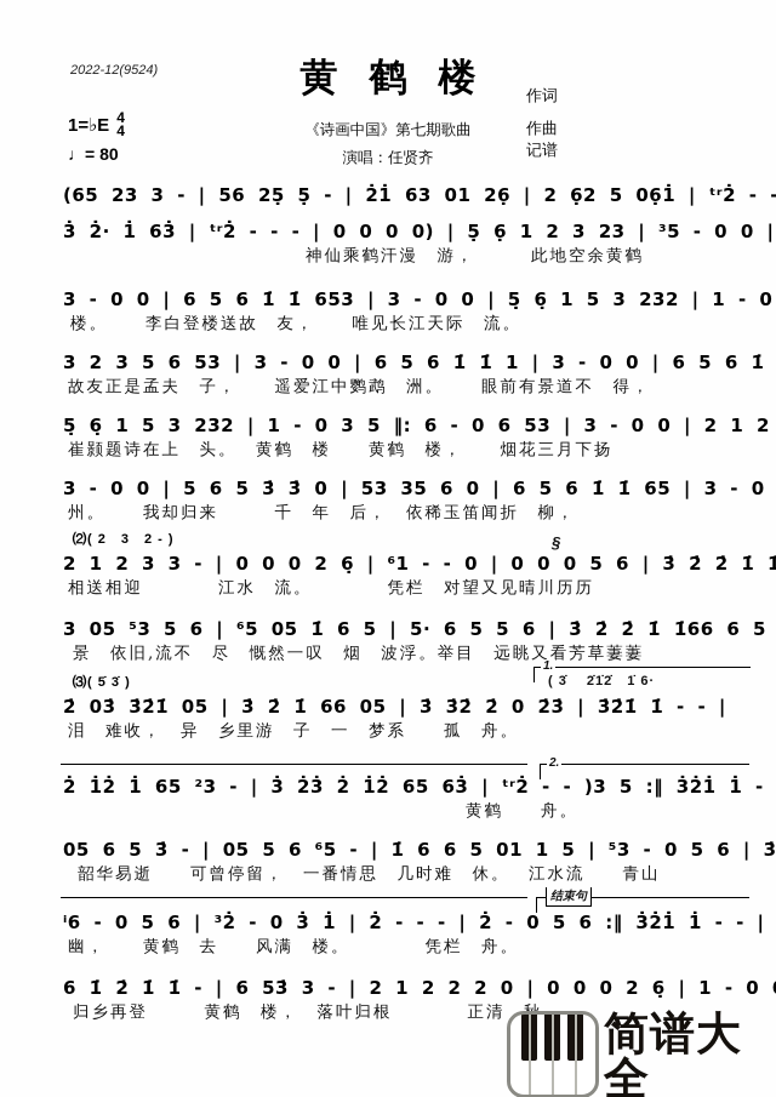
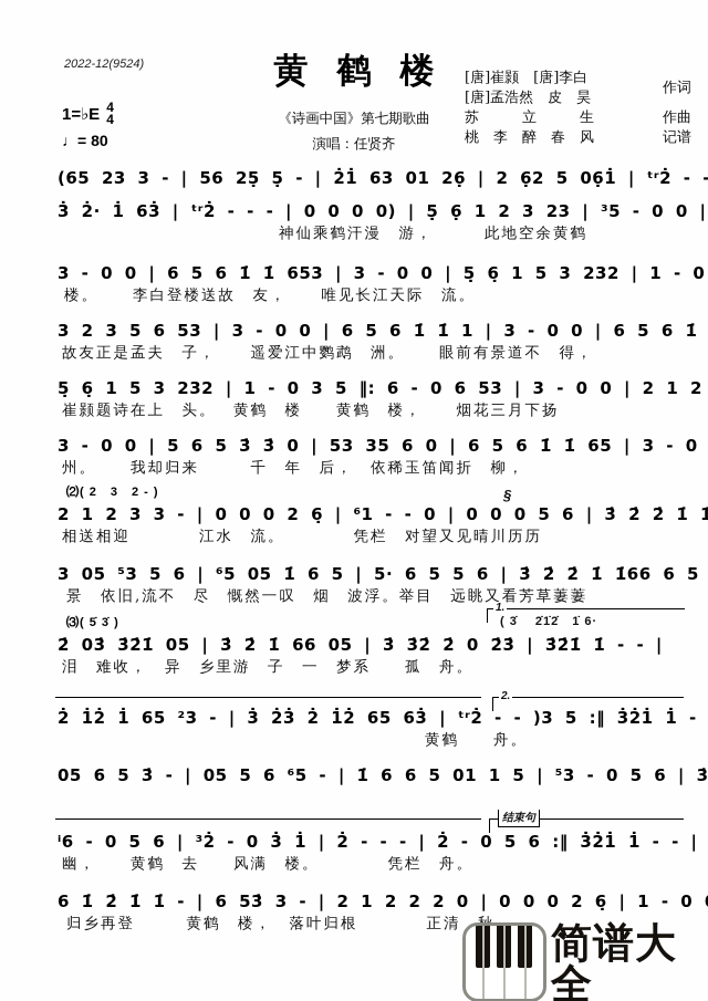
  2022-12(9524)
  黄鹤楼
  《诗画中国》第七期歌曲
  演唱：任贤齐
  1=♭E
  4
  4
  ♩= 80
+ [唐]崔颢 [唐]李白
+ [唐]孟浩然 皮 昊
+ 苏 立 生
+ 桃 李 醉 春 风
  作词
  作曲
  记谱
  (65 23 3 - | 56 25̣ 5̣ - | 2̇1̇ 63 01 26̣ | 2 6̣2 5 06̣1̇ | ᵗʳ2̇ - -
  3̇ 2̇· 1̇ 63̇ | ᵗʳ2̇ - - - | 0 0 0 0) | 5̣ 6̣ 1 2 3 23 | ³5 - 0 0 |
  神仙乘鹤汗漫 游， 此地空余黄鹤
  3 - 0 0 | 6 5 6 1̇ 1̇ 653 | 3 - 0 0 | 5̣ 6̣ 1 5 3 232 | 1 - 0
  楼。 李白登楼送故 友， 唯见长江天际 流。
  3 2 3 5 6 53 | 3 - 0 0 | 6 5 6 1̇ 1̇ 1 | 3 - 0 0 | 6 5 6 1̇
  故友正是孟夫 子， 遥爱江中鹦鹉 洲。 眼前有景道不 得，
  5̣ 6̣ 1 5 3 232 | 1 - 0 3 5 ‖: 6 - 0 6 53 | 3 - 0 0 | 2 1 2
  崔颢题诗在上 头。 黄鹤 楼 黄鹤 楼， 烟花三月下扬
  3 - 0 0 | 5 6 5 3̇ 3̇ 0 | 53 35 6 0 | 6 5 6 1̇ 1̇ 65 | 3 - 0
  州。 我却归来 千 年 后， 依稀玉笛闻折 柳，
  ⑵( 2 3 2 - )
  §
  2 1 2 3 3 - | 0 0 0 2 6̣ | ⁶1 - - 0 | 0 0 0 5 6 | 3̇ 2̇ 2̇ 1̇ 1̇
  相送相迎 江水 流。 凭栏 对望又见晴川历历
  3 05 ⁵3 5 6 | ⁶5 05 1̇ 6 5 | 5· 6 5 5 6 | 3̇ 2̇ 2̇ 1̇ 1̇66 6 5
  景 依旧,流不 尽 慨然一叹 烟 波浮。举目 远眺又看芳草萋萋
  ⑶( 5̇ 3̇ )
  1.
  ( 3̇ 2̇1̇2̇ 1̇ 6·
  2̇ 03̇ 3̇2̇1̇ 05 | 3̇ 2̇ 1̇ 66 05 | 3̇ 3̇2̇ 2̇ 0 2̇3̇ | 3̇2̇1̇ 1̇ - - |
  泪 难收， 异 乡里游 子 一 梦系 孤 舟。
  2.
  2̇ 1̇2̇ 1̇ 65 ²3 - | 3̇ 2̇3̇ 2̇ 1̇2̇ 65 63̇ | ᵗʳ2̇ - - )3 5 :‖ 3̇2̇1̇ 1̇ -
  黄鹤 舟。
  05 6 5 3̇ - | 05 5 6 ⁶5 - | 1̇ 6 6 5 01 1 5 | ⁵3 - 0 5 6 | 3̇
- 韶华易逝 可曾停留， 一番情思 几时难 休。 江水流 青山
  结束句
  ⁱ6 - 0 5 6 | ³2̇ - 0 3̇ 1̇ | 2̇ - - - | 2̇ - 0 5 6 :‖ 3̇2̇1̇ 1̇ - - |
  幽， 黄鹤 去 风满 楼。 凭栏 舟。
  6 1̇ 2̇ 1̇ 1̇ - | 6 53̇ 3 - | 2 1 2 2 2 0 | 0 0 0 2 6̣ | 1 - 0
  归乡再登 黄鹤 楼， 落叶归根 正清
  简谱大全
